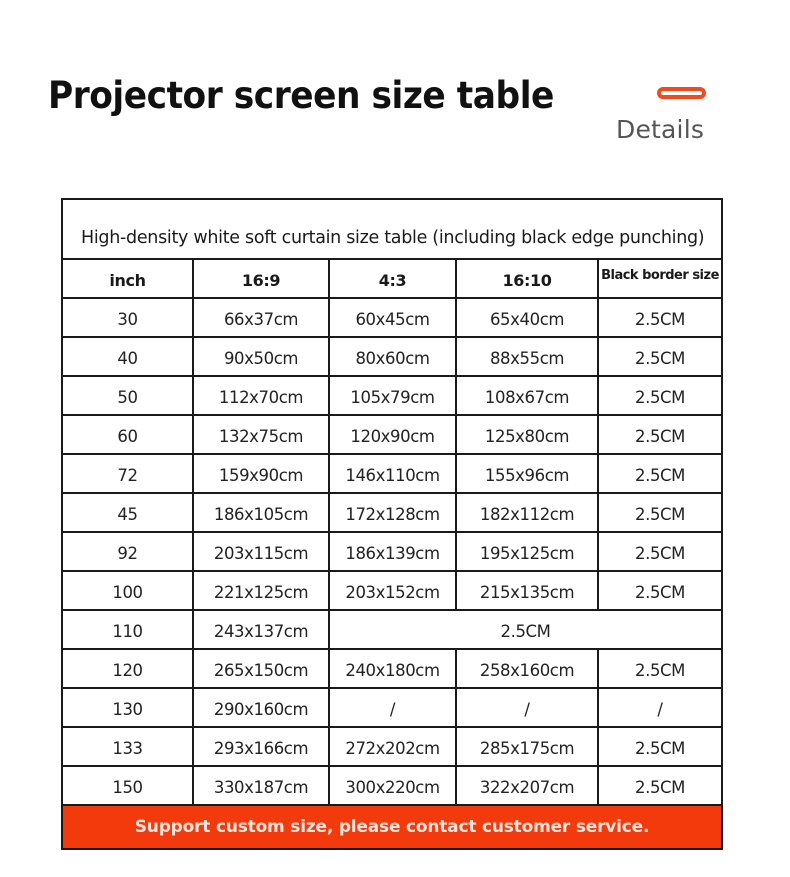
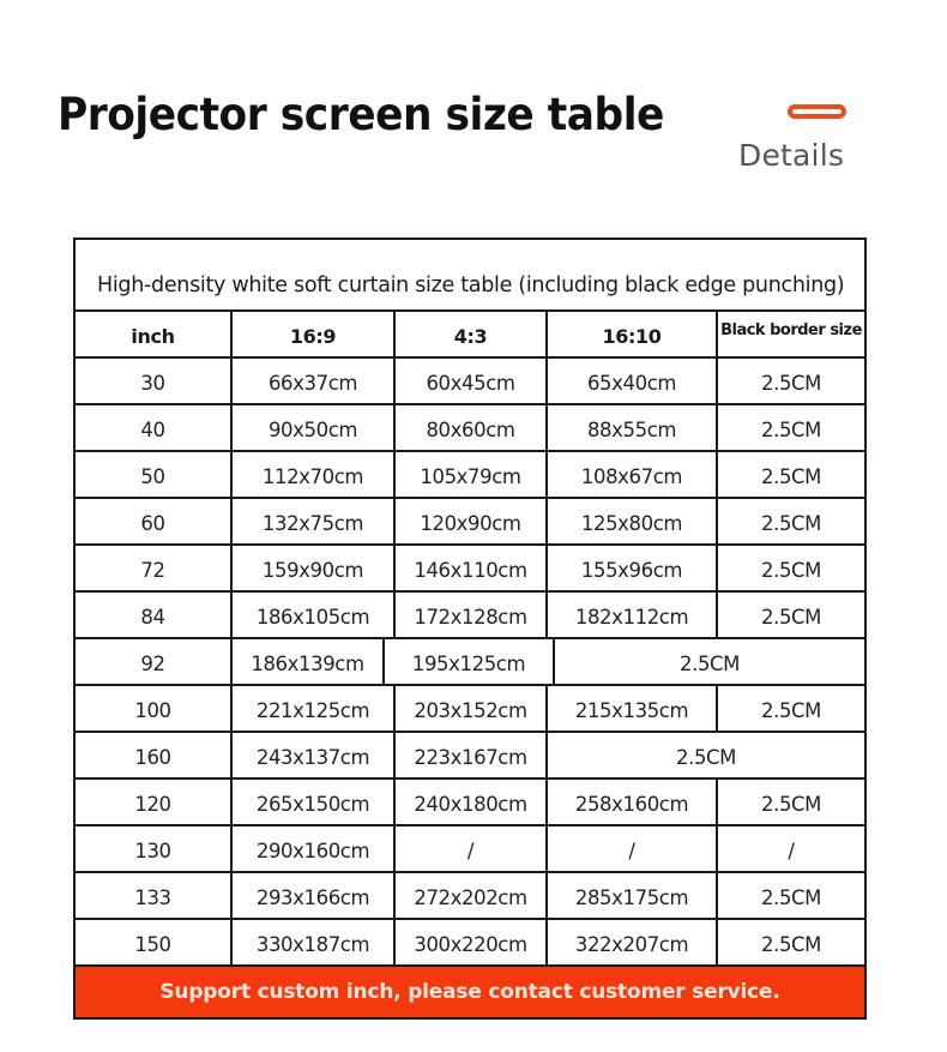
  Projector screen size table
  Details
  High-density white soft curtain size table (including black edge punching)
  inch
  16:9
  4:3
  16:10
  Black border size
  30
  66x37cm
  60x45cm
  65x40cm
  2.5CM
  40
  90x50cm
  80x60cm
  88x55cm
  2.5CM
  50
  112x70cm
  105x79cm
  108x67cm
  2.5CM
  60
  132x75cm
  120x90cm
  125x80cm
  2.5CM
  72
  159x90cm
  146x110cm
  155x96cm
  2.5CM
- 45
+ 84
  186x105cm
  172x128cm
  182x112cm
  2.5CM
  92
- 203x115cm
  186x139cm
  195x125cm
  2.5CM
  100
  221x125cm
  203x152cm
  215x135cm
  2.5CM
- 110
+ 160
  243x137cm
+ 223x167cm
  2.5CM
  120
  265x150cm
  240x180cm
  258x160cm
  2.5CM
  130
  290x160cm
  /
  /
  /
  133
  293x166cm
  272x202cm
  285x175cm
  2.5CM
  150
  330x187cm
  300x220cm
  322x207cm
  2.5CM
- Support custom size, please contact customer service.
+ Support custom inch, please contact customer service.
